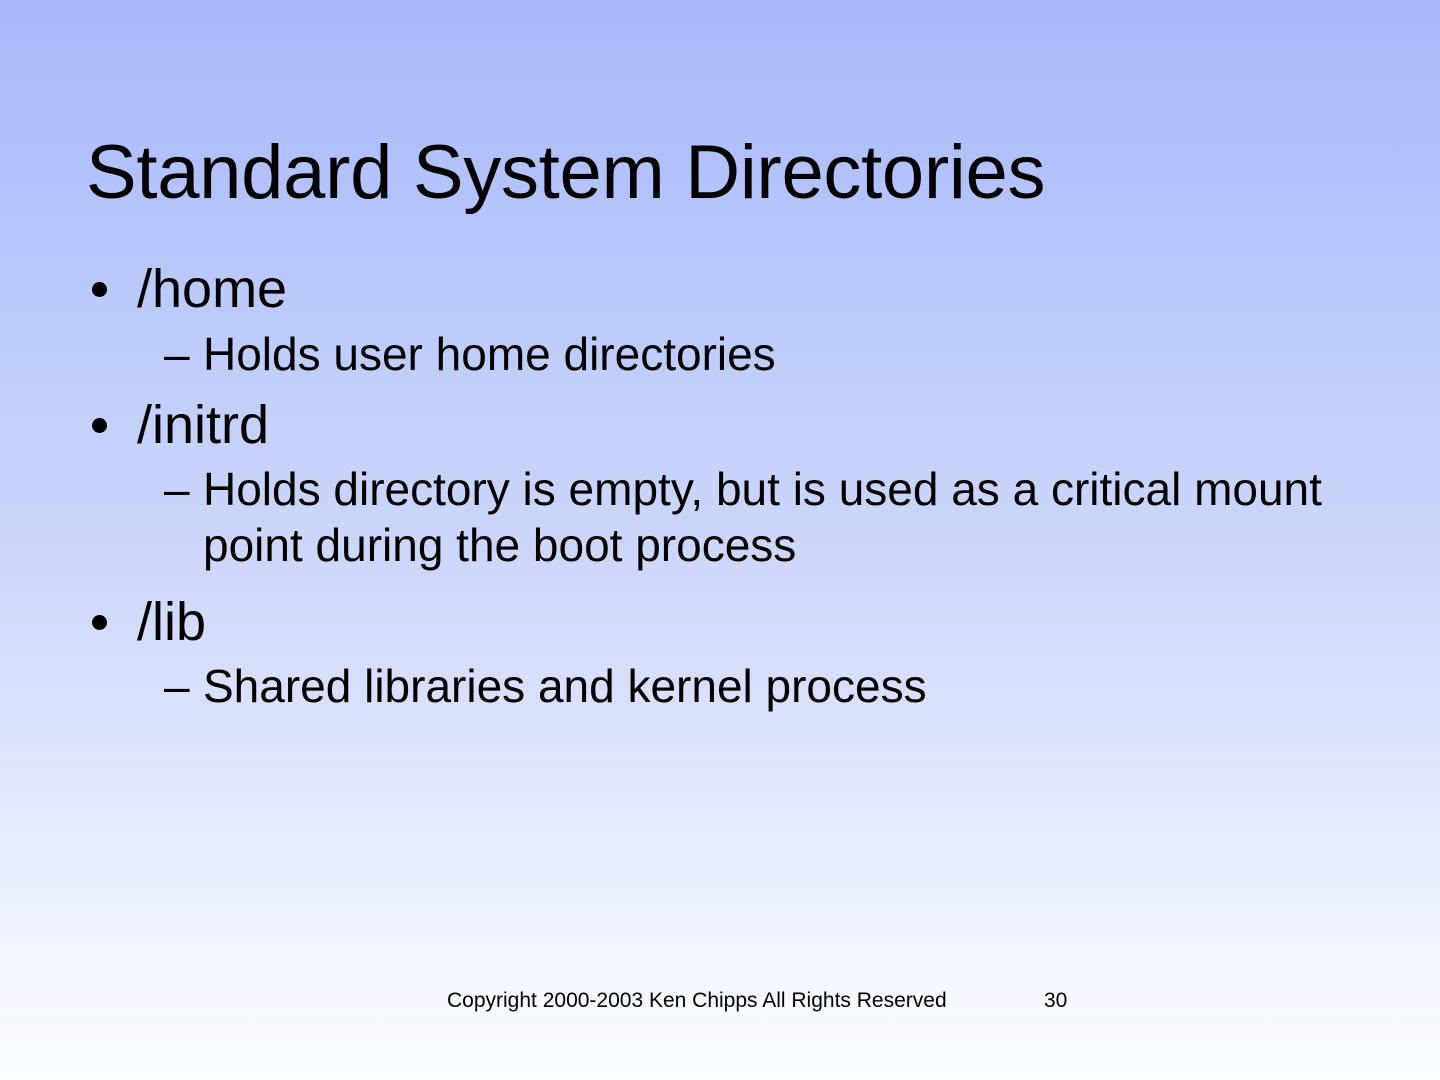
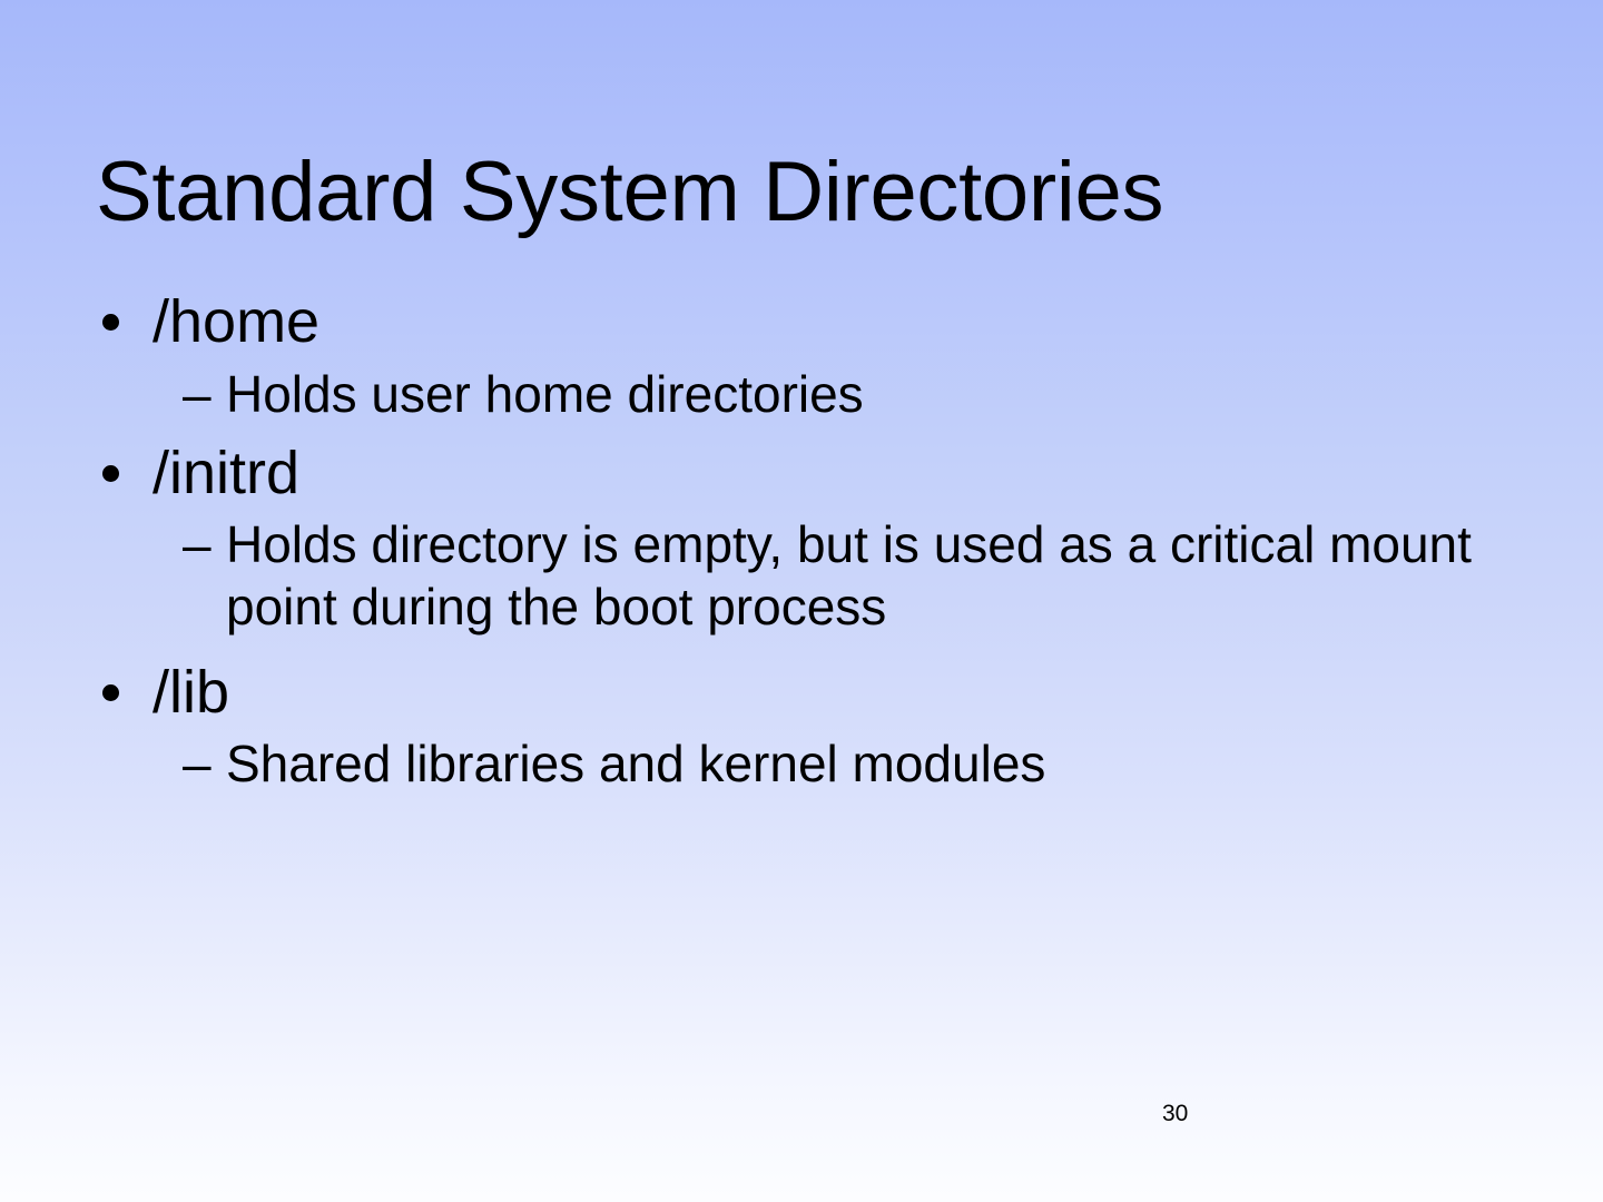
  Standard System Directories
  /home
  –
  Holds user home directories
  /initrd
  –
  Holds directory is empty, but is used as a critical mount point during the boot process
  /lib
  –
- Shared libraries and kernel process
+ Shared libraries and kernel modules
- Copyright 2000-2003 Ken Chipps All Rights Reserved
  30
